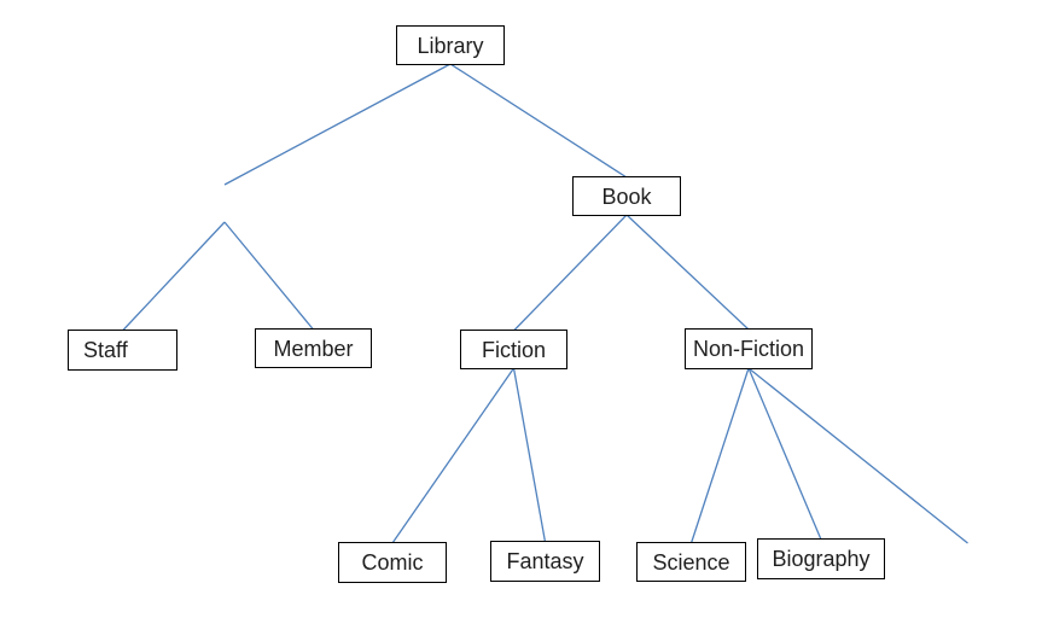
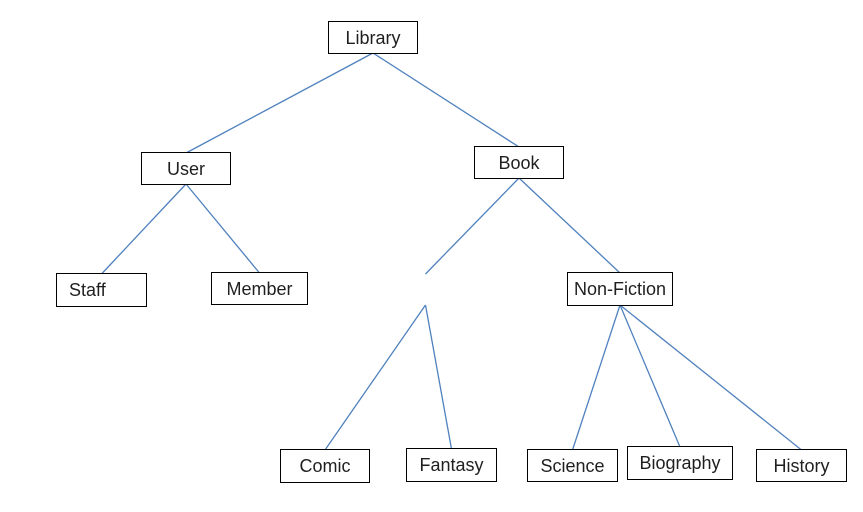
  Library
+ User
  Book
  Staff
  Member
- Fiction
  Non-Fiction
  Comic
  Fantasy
  Science
  Biography
+ History
